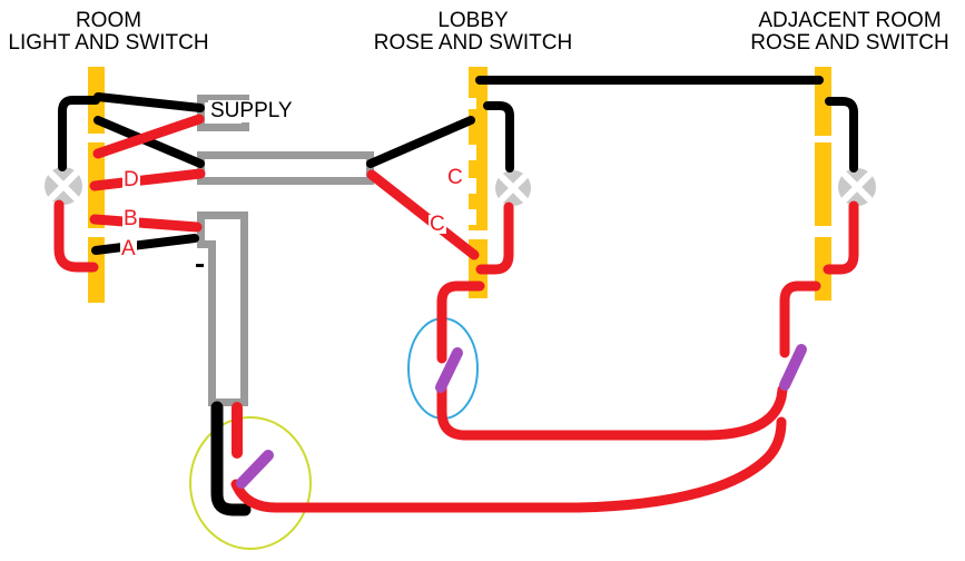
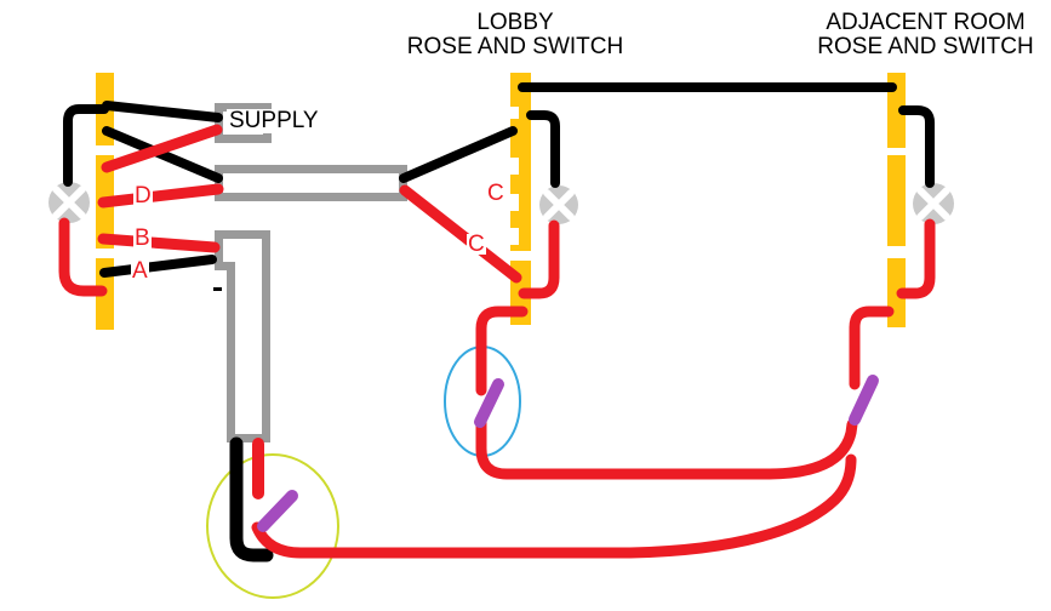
- ROOM
- LIGHT AND SWITCH
  LOBBY
  ROSE AND SWITCH
  ADJACENT ROOM
  ROSE AND SWITCH
  SUPPLY
  D
  B
  A
  C
  C
